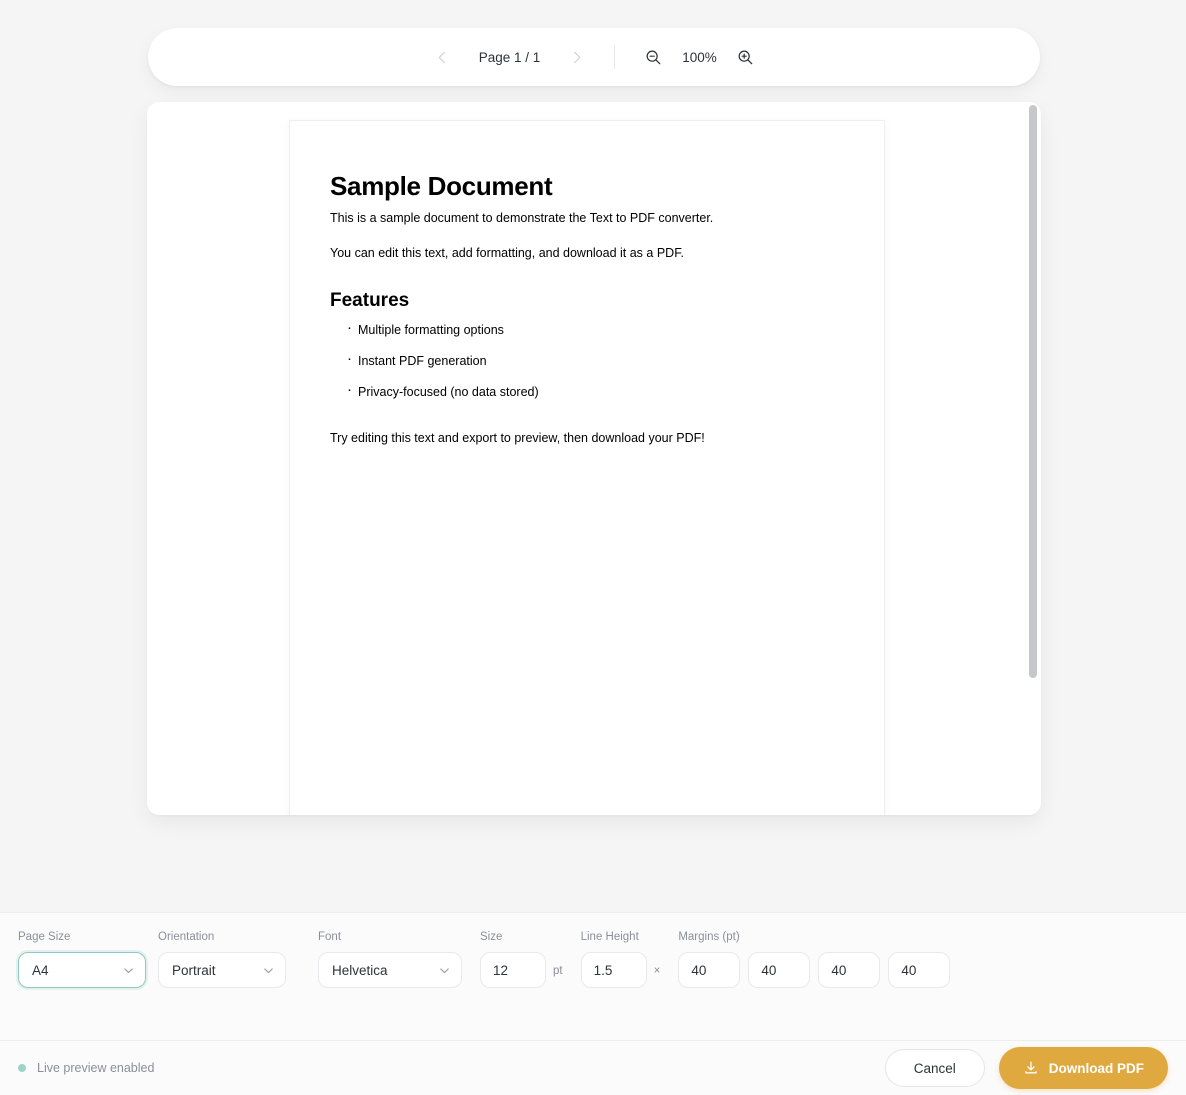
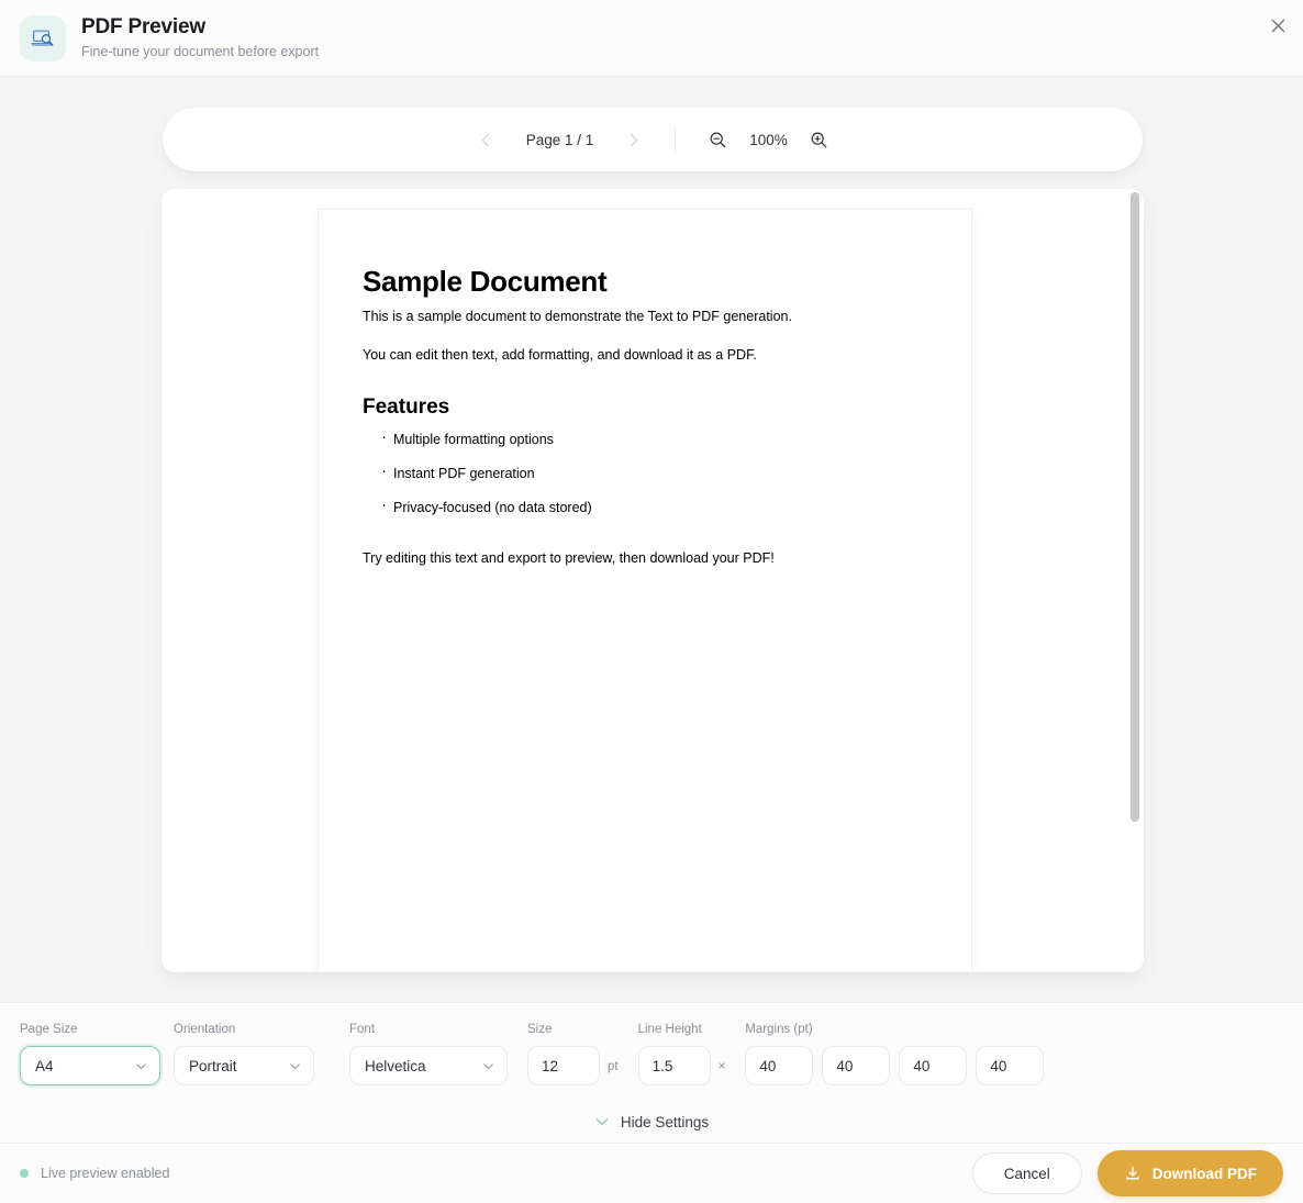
+ PDF Preview
+ Fine-tune your document before export
  Page 1 / 1
  100%
  Sample Document
- This is a sample document to demonstrate the Text to PDF converter.
+ This is a sample document to demonstrate the Text to PDF generation.
- You can edit this text, add formatting, and download it as a PDF.
+ You can edit then text, add formatting, and download it as a PDF.
  Features
  Multiple formatting options
  Instant PDF generation
  Privacy-focused (no data stored)
  Try editing this text and export to preview, then download your PDF!
  Page Size
  A4
  Orientation
  Portrait
  Font
  Helvetica
  Size
  12
  pt
  Line Height
  1.5
  ×
  Margins (pt)
  40
  40
  40
  40
+ Hide Settings
  Live preview enabled
  Cancel
  Download PDF
